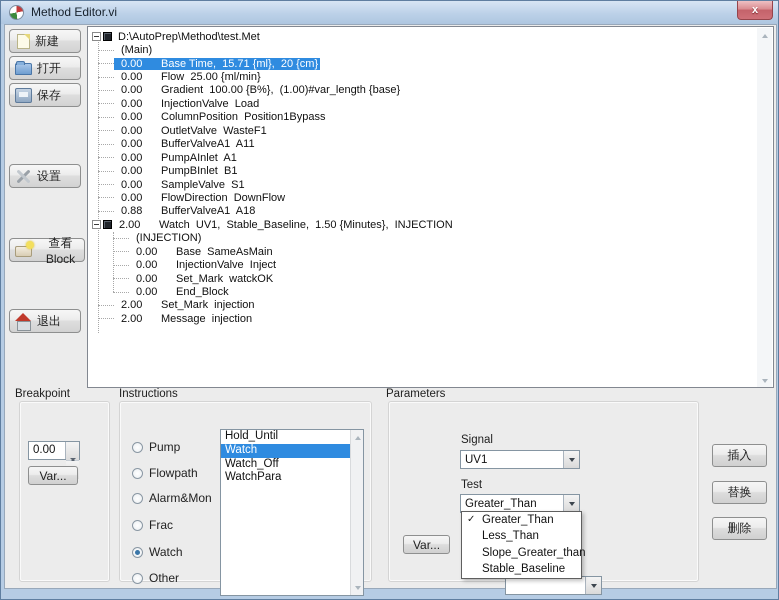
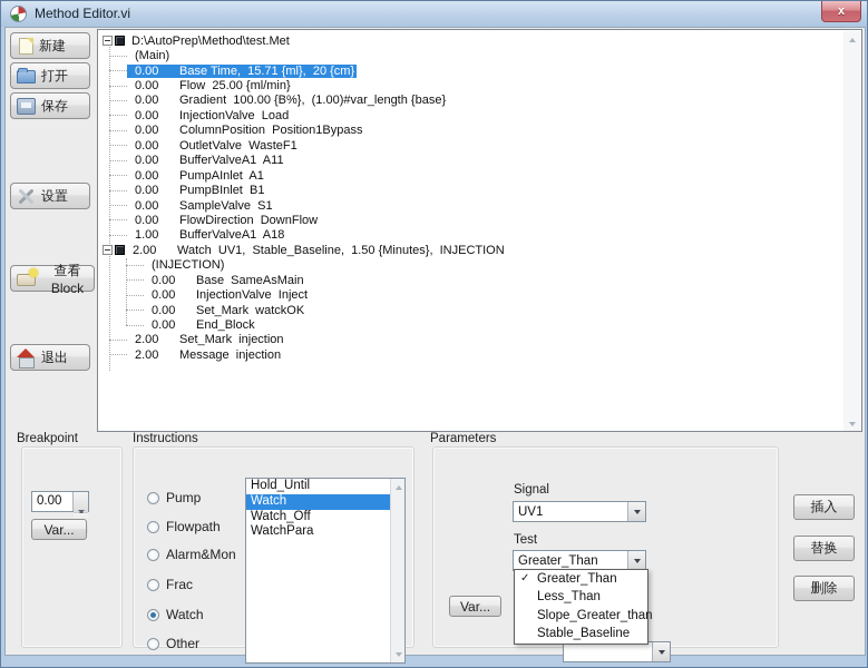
  Method Editor.vi
  x
  新建
  打开
  保存
  设置
  查看Block
  退出
  D:\AutoPrep\Method\test.Met
  (Main)
  0.00
  Base Time, 15.71 {ml}, 20 {cm}
  0.00
  Flow 25.00 {ml/min}
  0.00
  Gradient 100.00 {B%}, (1.00)#var_length {base}
  0.00
  InjectionValve Load
  0.00
  ColumnPosition Position1Bypass
  0.00
  OutletValve WasteF1
  0.00
  BufferValveA1 A11
  0.00
  PumpAInlet A1
  0.00
  PumpBInlet B1
  0.00
  SampleValve S1
  0.00
  FlowDirection DownFlow
- 0.88
+ 1.00
  BufferValveA1 A18
  2.00
  Watch UV1, Stable_Baseline, 1.50 {Minutes}, INJECTION
  (INJECTION)
  0.00
  Base SameAsMain
  0.00
  InjectionValve Inject
  0.00
  Set_Mark watckOK
  0.00
  End_Block
  2.00
  Set_Mark injection
  2.00
  Message injection
  Breakpoint
  0.00
  Var...
  Instructions
  Pump
  Flowpath
  Alarm&Mon
  Frac
  Watch
  Other
  Hold_Until
  Watch
  Watch_Off
  WatchPara
  Parameters
  Signal
  UV1
  Test
  Greater_Than
  Var...
  Greater_Than
  Less_Than
  Slope_Greater_than
  Stable_Baseline
  插入
  替换
  删除
